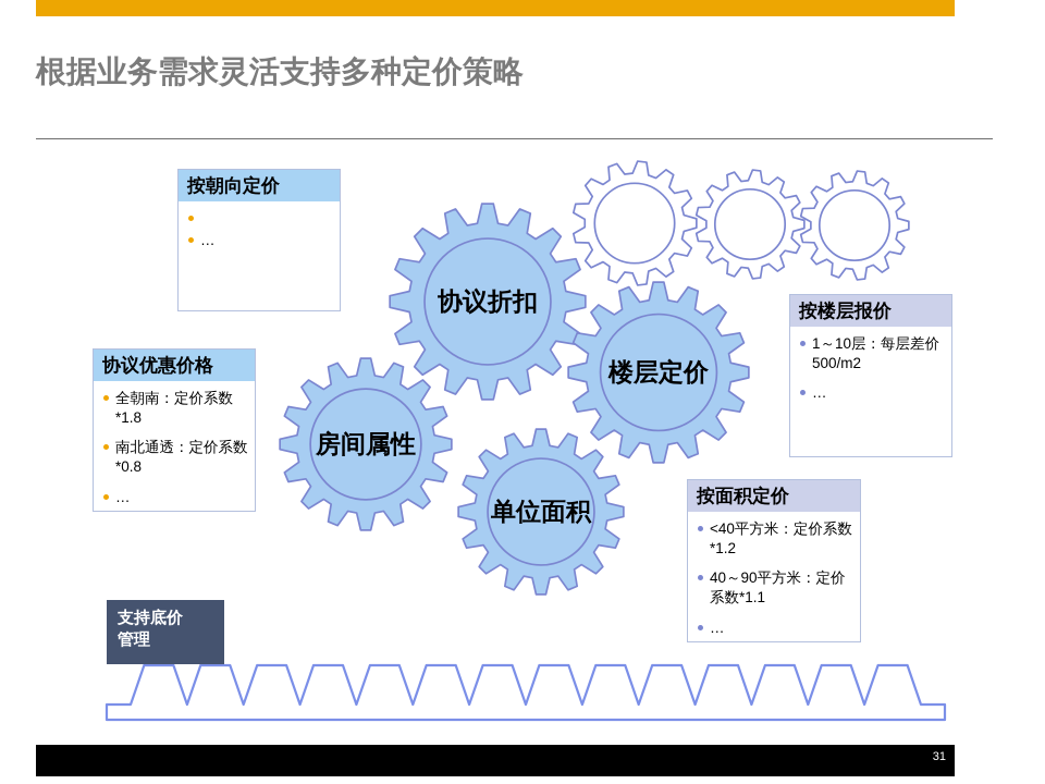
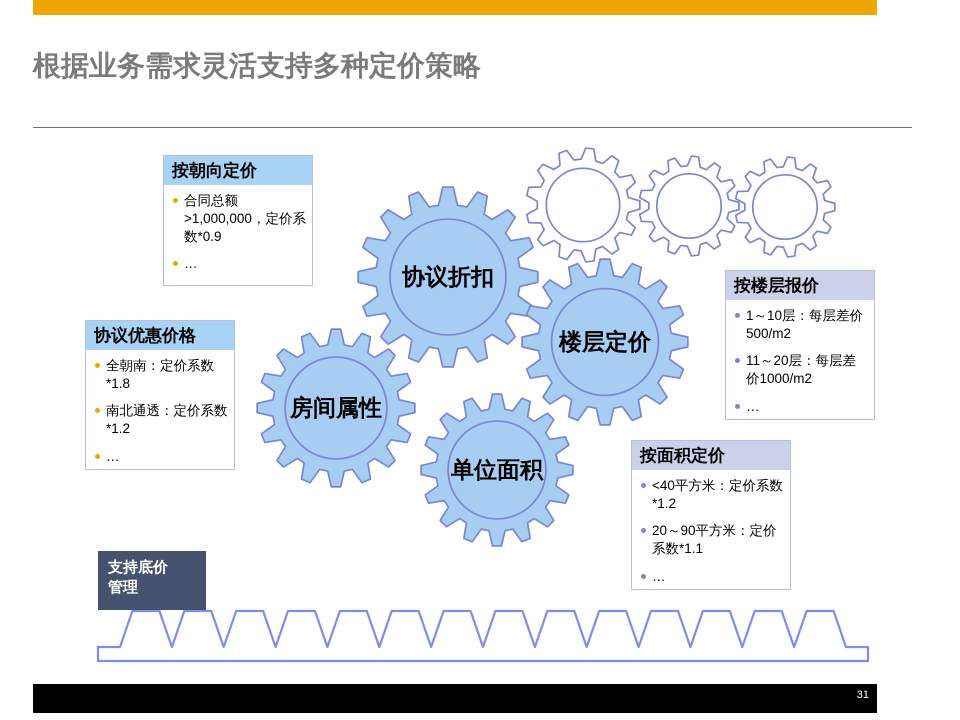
  根据业务需求灵活支持多种定价策略
  协议折扣
  楼层定价
  房间属性
  单位面积
  按朝向定价
+ 合同总额>1,000,000，定价系数*0.9
  …
  协议优惠价格
  全朝南：定价系数*1.8
- 南北通透：定价系数*0.8
+ 南北通透：定价系数*1.2
  …
  按楼层报价
  1～10层：每层差价500/m2
+ 11～20层：每层差价1000/m2
  …
  按面积定价
  <40平方米：定价系数*1.2
- 40～90平方米：定价系数*1.1
+ 20～90平方米：定价系数*1.1
  …
  支持底价
  管理
  31
